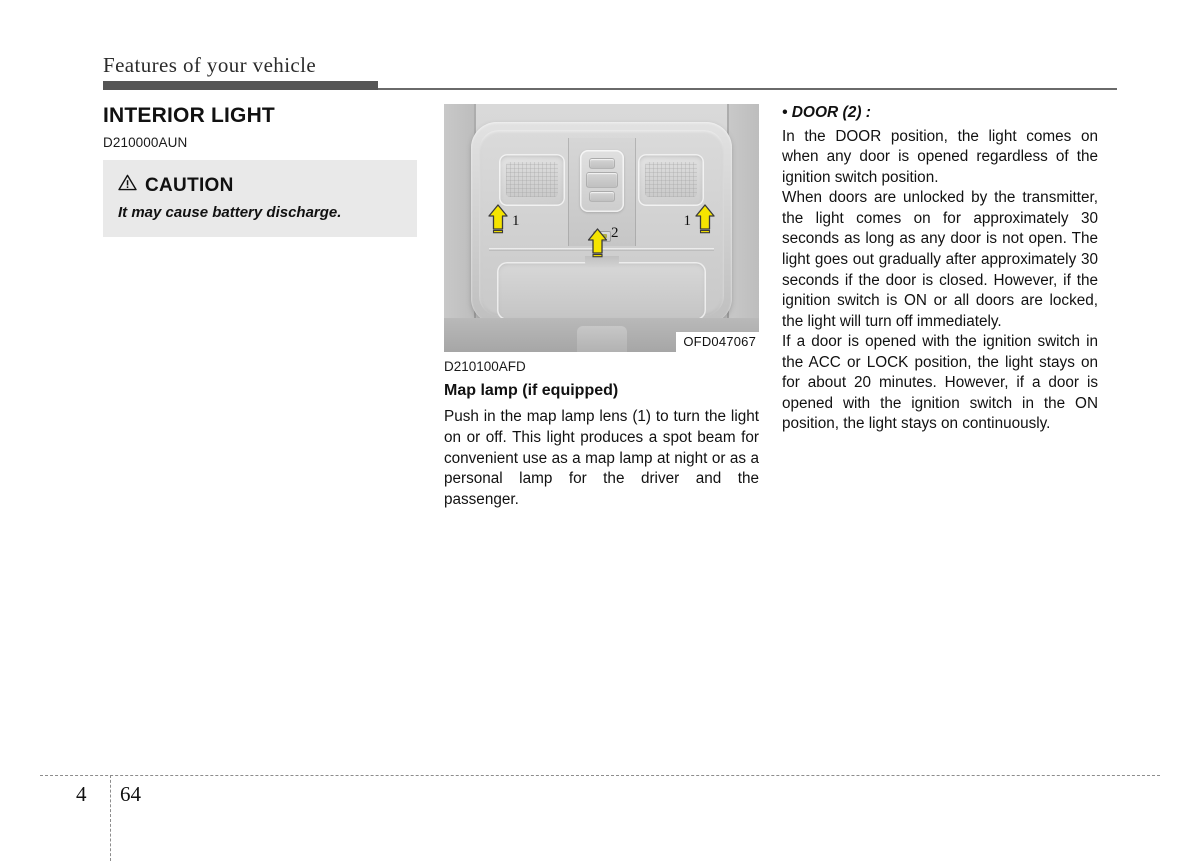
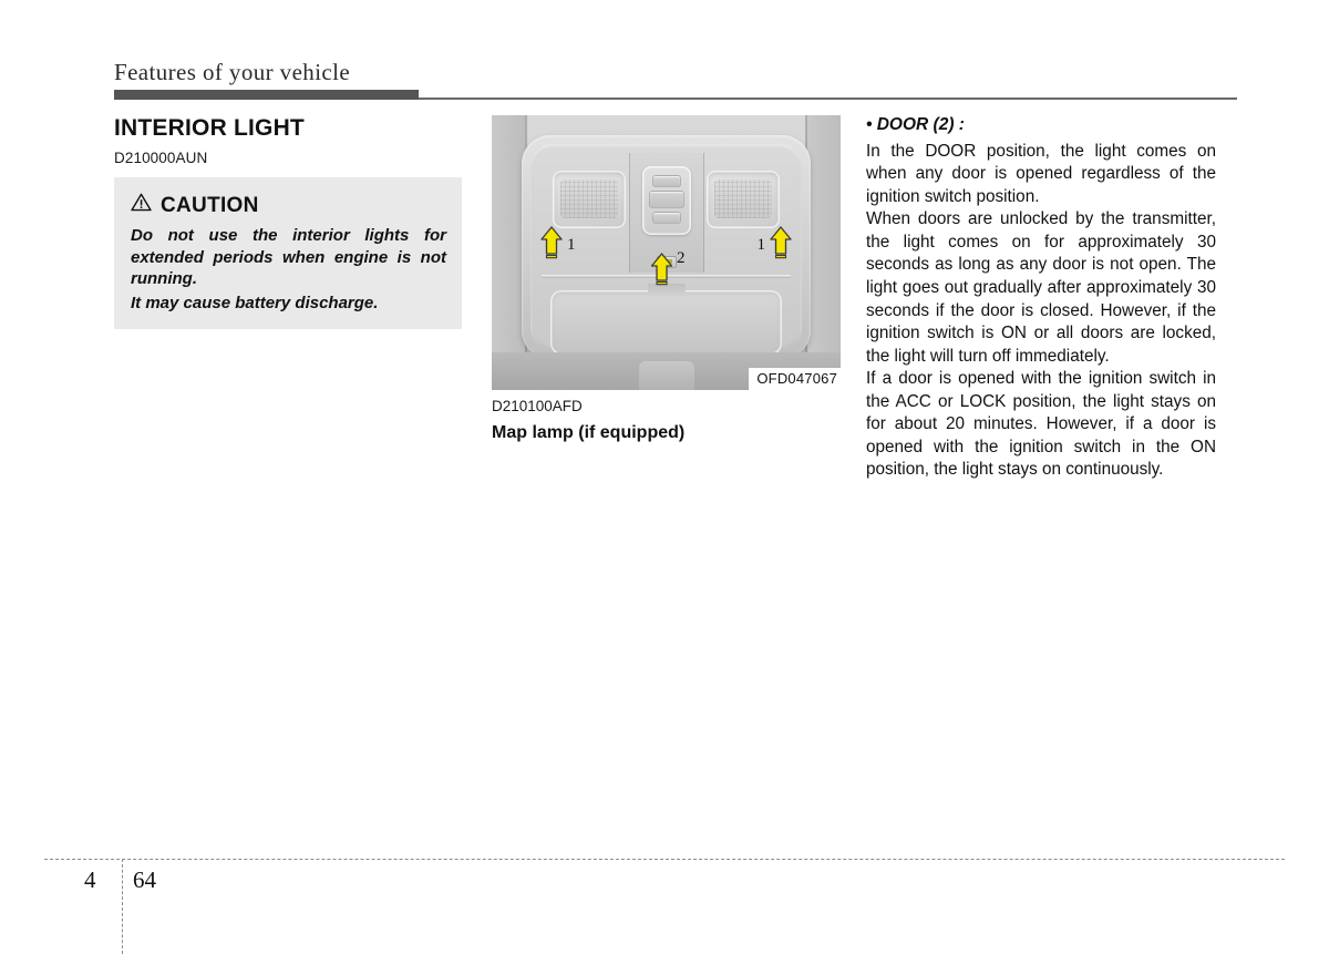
  Features of your vehicle
  INTERIOR LIGHT
  D210000AUN
  CAUTION
+ Do not use the interior lights for extended periods when engine is not running.
  It may cause battery discharge.
  1
  1
  2
  OFD047067
  D210100AFD
  Map lamp (if equipped)
- Push in the map lamp lens (1) to turn the light on or off. This light produces a spot beam for convenient use as a map lamp at night or as a personal lamp for the driver and the passenger.
  • DOOR (2) :
  In the DOOR position, the light comes on when any door is opened regardless of the ignition switch position.
  When doors are unlocked by the transmitter, the light comes on for approximately 30 seconds as long as any door is not open. The light goes out gradually after approximately 30 seconds if the door is closed. However, if the ignition switch is ON or all doors are locked, the light will turn off immediately.
  If a door is opened with the ignition switch in the ACC or LOCK position, the light stays on for about 20 minutes. However, if a door is opened with the ignition switch in the ON position, the light stays on continuously.
  4
  64
